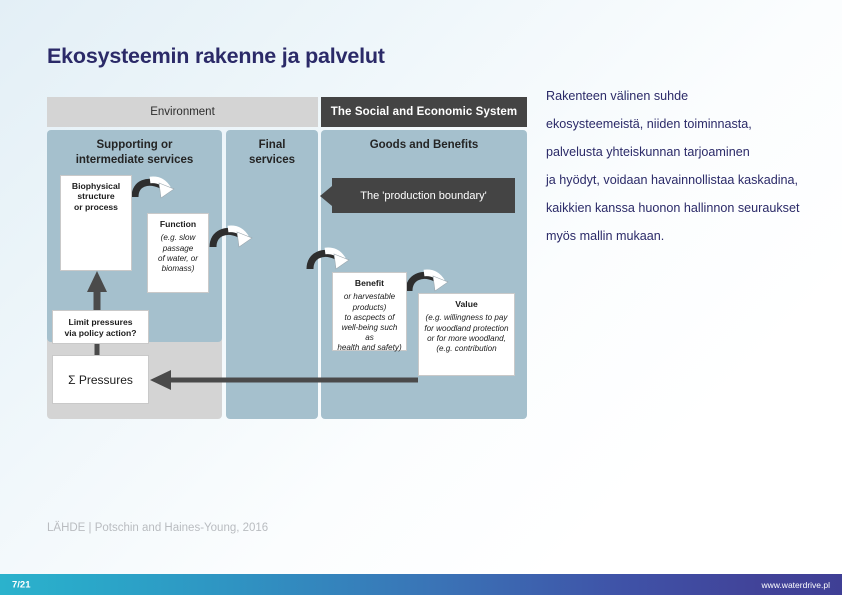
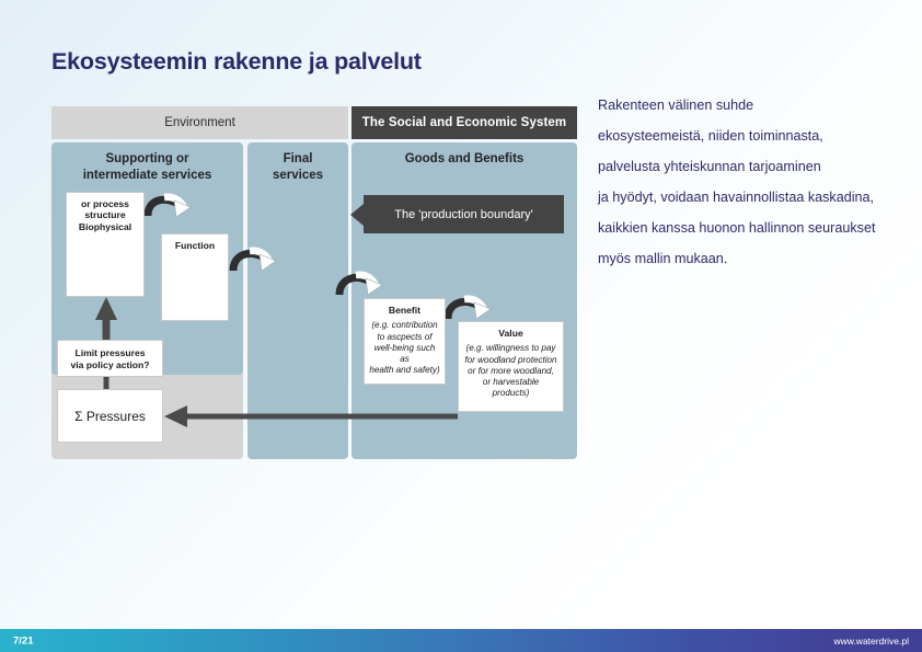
  Ekosysteemin rakenne ja palvelut
  Environment
  The Social and Economic System
  Supporting or
  intermediate services
  Final
  services
  Goods and Benefits
  The 'production boundary'
- Biophysical
+ or process
  structure
- or process
+ Biophysical
  Function
- (e.g. slow
- passage
- of water, or
- biomass)
  Benefit
- or harvestable products)
+ (e.g. contribution
  to ascpects of
  well-being such as
  health and safety)
  Value
  (e.g. willingness to pay
  for woodland protection
  or for more woodland,
- (e.g. contribution
+ or harvestable products)
  Limit pressures
  via policy action?
  Σ Pressures
  Rakenteen välinen suhde
  ekosysteemeistä, niiden toiminnasta,
  palvelusta yhteiskunnan tarjoaminen
  ja hyödyt, voidaan havainnollistaa kaskadina,
  kaikkien kanssa huonon hallinnon seuraukset
  myös mallin mukaan.
- LÄHDE | Potschin and Haines-Young, 2016
  7/21
  www.waterdrive.pl
